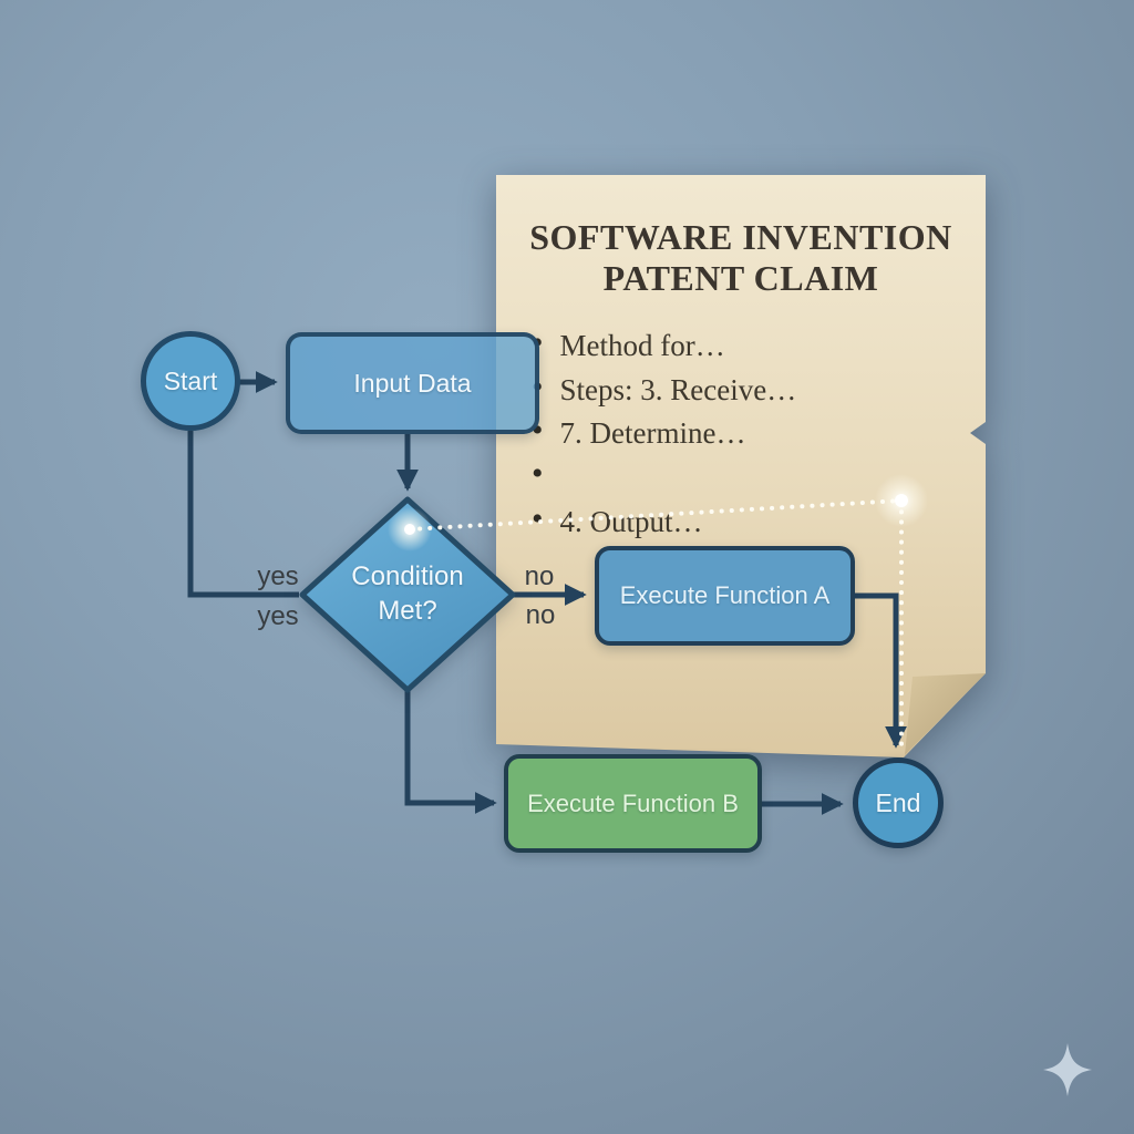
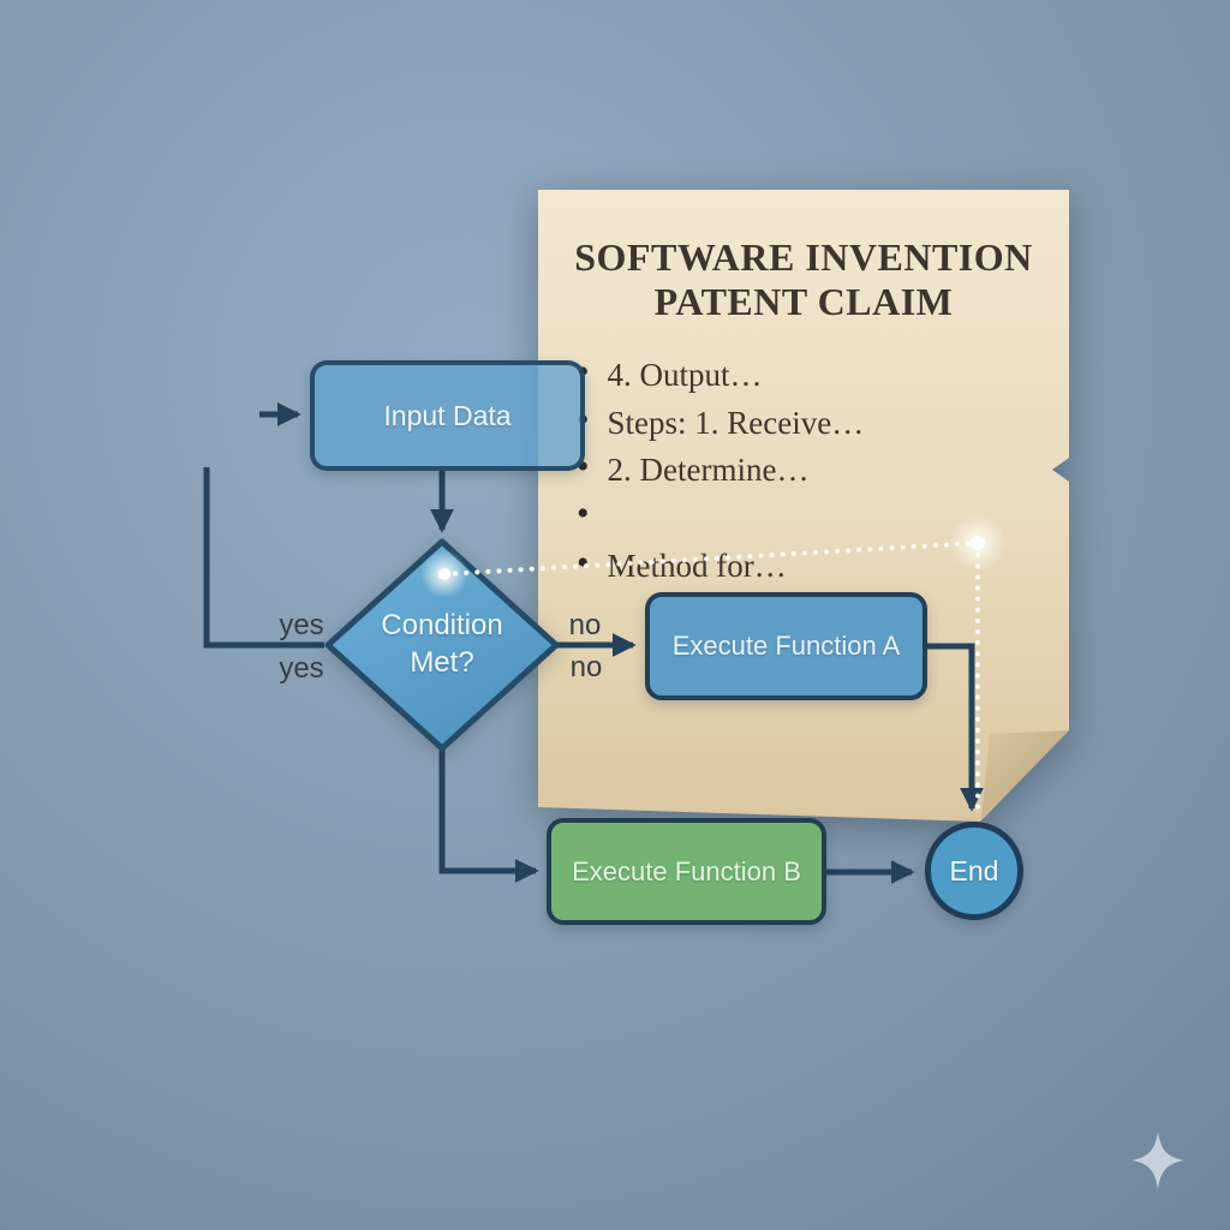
  SOFTWARE INVENTION
  PATENT CLAIM
  •
- Method for…
+ 4. Output…
  •
- Steps: 3. Receive…
+ Steps: 1. Receive…
  •
- 7. Determine…
+ 2. Determine…
  •
  •
- 4. Output…
+ Method for…
- Start
  Input Data
  Condition Met?
  Execute Function A
  Execute Function B
  End
  yes
  yes
  no
  no
